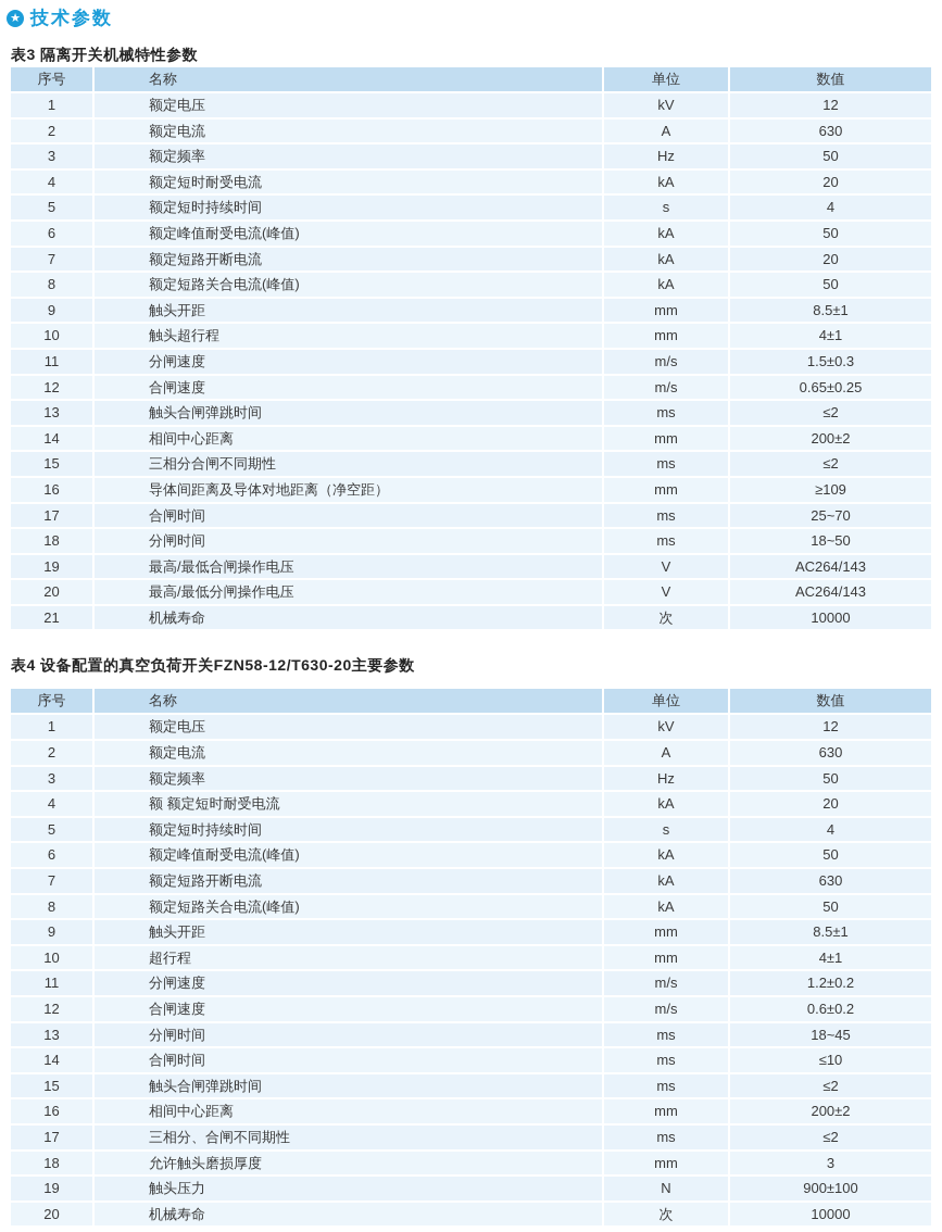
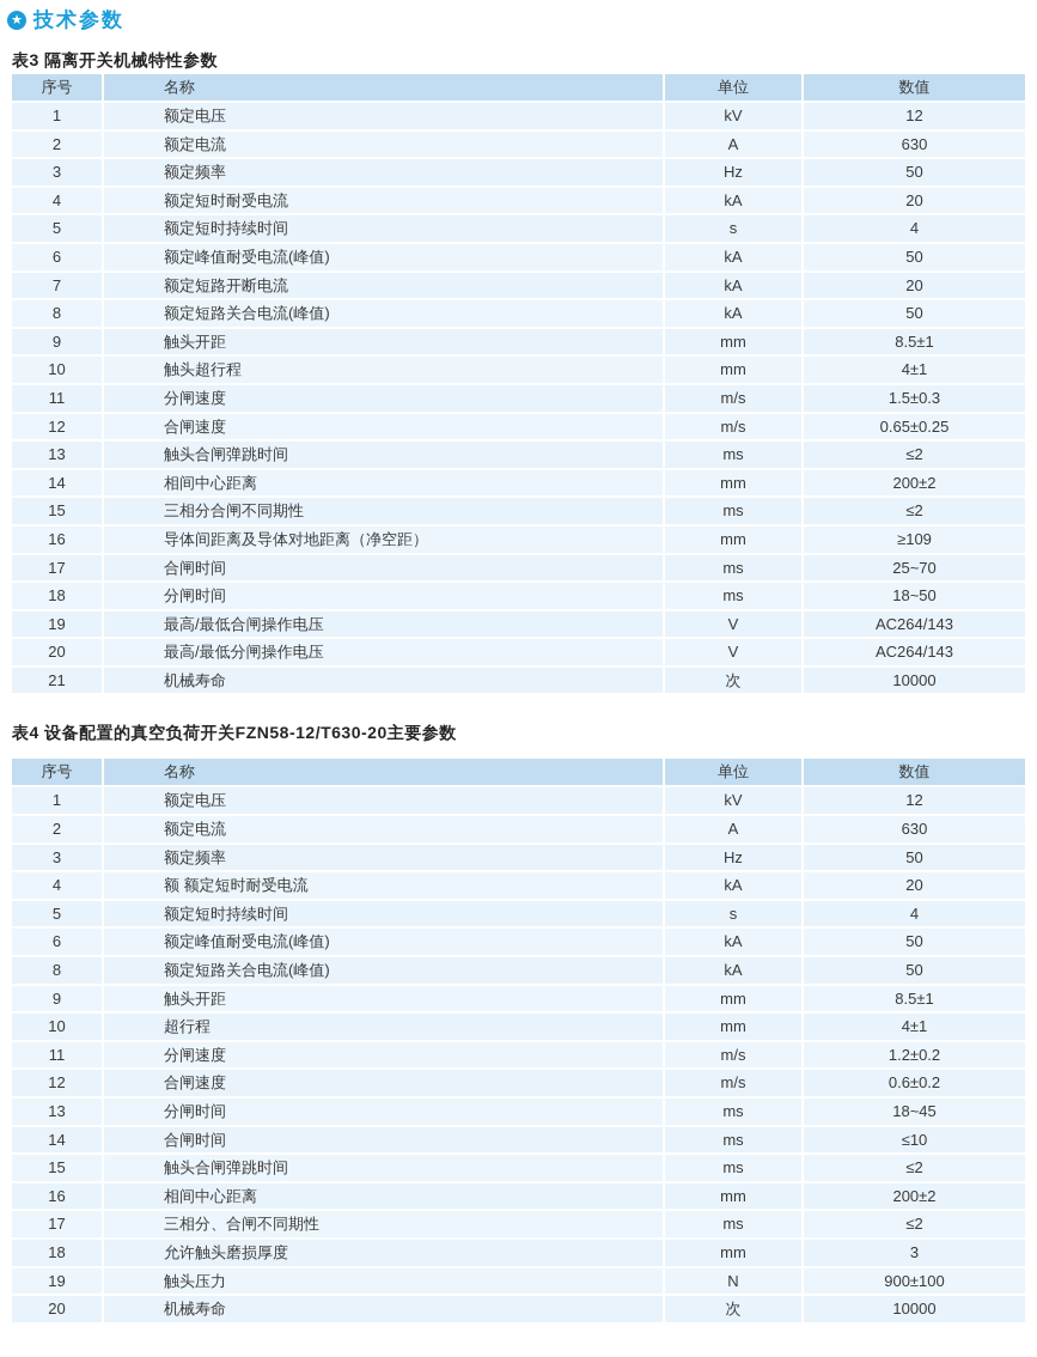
  ★
  技术参数
  表3 隔离开关机械特性参数
  序号	名称	单位	数值
  1	额定电压	kV	12
  2	额定电流	A	630
  3	额定频率	Hz	50
  4	额定短时耐受电流	kA	20
  5	额定短时持续时间	s	4
  6	额定峰值耐受电流(峰值)	kA	50
  7	额定短路开断电流	kA	20
  8	额定短路关合电流(峰值)	kA	50
  9	触头开距	mm	8.5±1
  10	触头超行程	mm	4±1
  11	分闸速度	m/s	1.5±0.3
  12	合闸速度	m/s	0.65±0.25
  13	触头合闸弹跳时间	ms	≤2
  14	相间中心距离	mm	200±2
  15	三相分合闸不同期性	ms	≤2
  16	导体间距离及导体对地距离（净空距）	mm	≥109
  17	合闸时间	ms	25~70
  18	分闸时间	ms	18~50
  19	最高/最低合闸操作电压	V	AC264/143
  20	最高/最低分闸操作电压	V	AC264/143
  21	机械寿命	次	10000
  表4 设备配置的真空负荷开关FZN58-12/T630-20主要参数
  序号	名称	单位	数值
  1	额定电压	kV	12
  2	额定电流	A	630
  3	额定频率	Hz	50
  4	额 额定短时耐受电流	kA	20
  5	额定短时持续时间	s	4
  6	额定峰值耐受电流(峰值)	kA	50
- 7	额定短路开断电流	kA	630
  8	额定短路关合电流(峰值)	kA	50
  9	触头开距	mm	8.5±1
  10	超行程	mm	4±1
  11	分闸速度	m/s	1.2±0.2
  12	合闸速度	m/s	0.6±0.2
  13	分闸时间	ms	18~45
  14	合闸时间	ms	≤10
  15	触头合闸弹跳时间	ms	≤2
  16	相间中心距离	mm	200±2
  17	三相分、合闸不同期性	ms	≤2
  18	允许触头磨损厚度	mm	3
  19	触头压力	N	900±100
  20	机械寿命	次	10000
